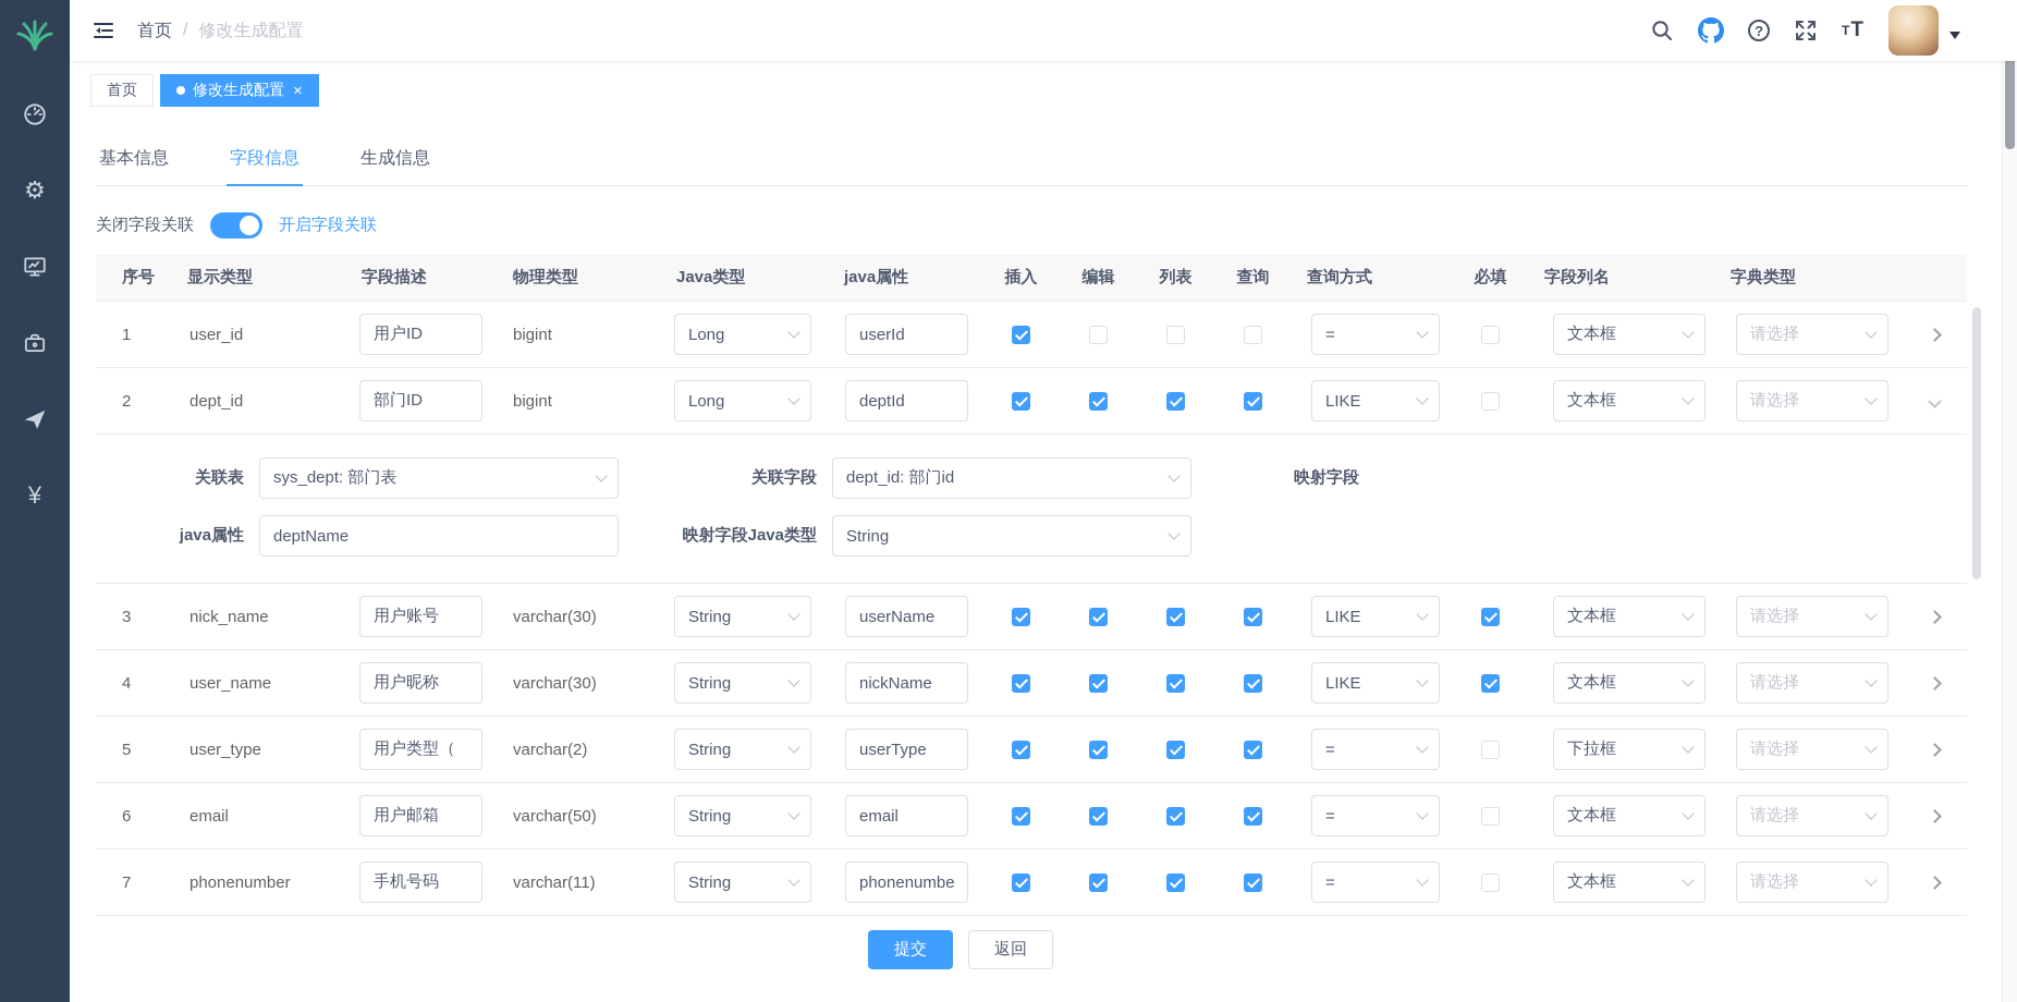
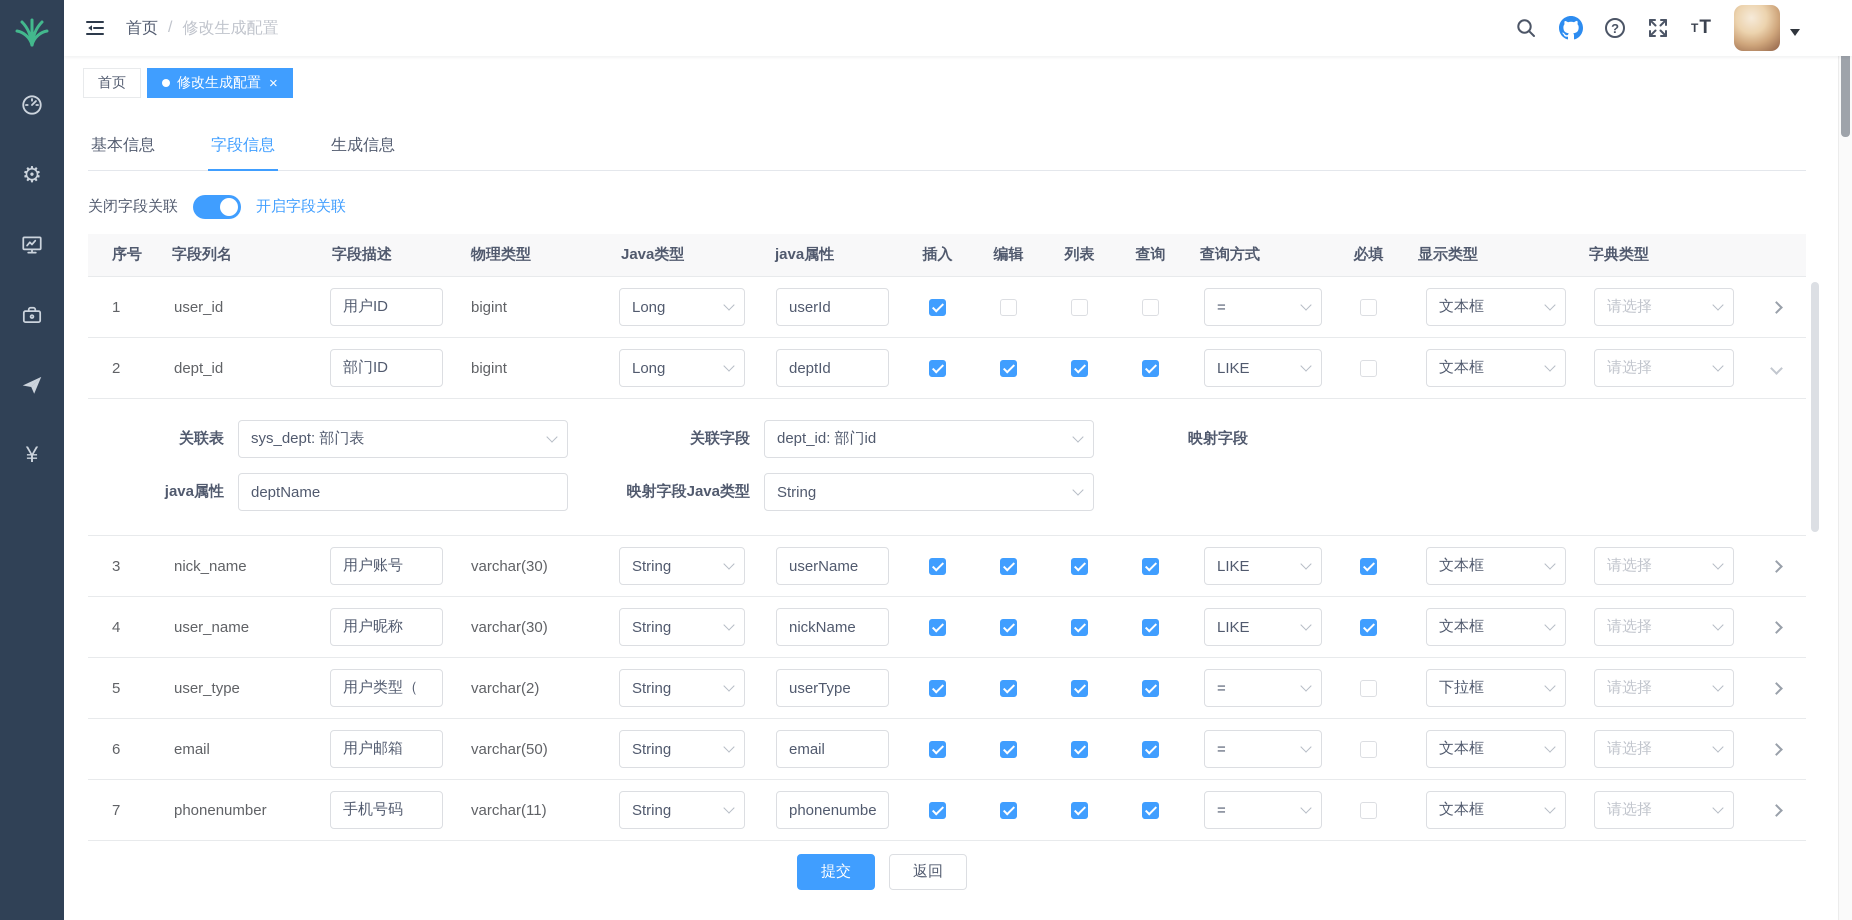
  ⚙
  ¥
  首页
  /
  修改生成配置
  ?
  T
  T
  首页
  修改生成配置
  ×
  基本信息
  字段信息
  生成信息
  关闭字段关联
  开启字段关联
  序号
- 显示类型
+ 字段列名
  字段描述
  物理类型
  Java类型
  java属性
  插入
  编辑
  列表
  查询
  查询方式
  必填
- 字段列名
+ 显示类型
  字典类型
  1
  user_id
  用户ID
  bigint
  Long
  userId
  =
  文本框
  请选择
  2
  dept_id
  部门ID
  bigint
  Long
  deptId
  LIKE
  文本框
  请选择
  关联表
  sys_dept: 部门表
  关联字段
  dept_id: 部门id
  映射字段
  java属性
  deptName
  映射字段Java类型
  String
  3
  nick_name
  用户账号
  varchar(30)
  String
  userName
  LIKE
  文本框
  请选择
  4
  user_name
  用户昵称
  varchar(30)
  String
  nickName
  LIKE
  文本框
  请选择
  5
  user_type
  用户类型（
  varchar(2)
  String
  userType
  =
  下拉框
  请选择
  6
  email
  用户邮箱
  varchar(50)
  String
  email
  =
  文本框
  请选择
  7
  phonenumber
  手机号码
  varchar(11)
  String
  phonenumbe
  =
  文本框
  请选择
  提交
  返回
